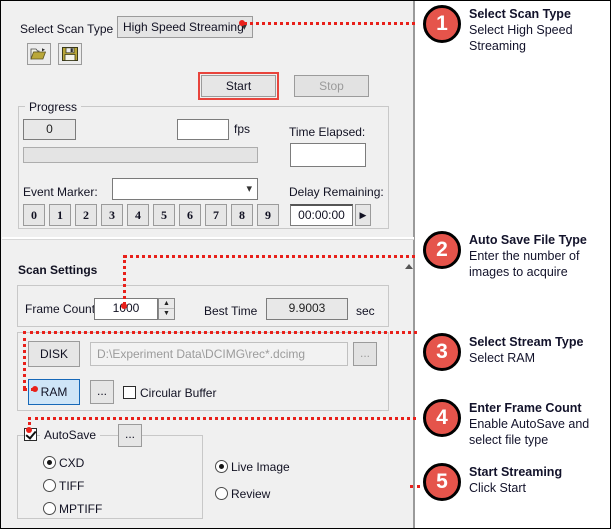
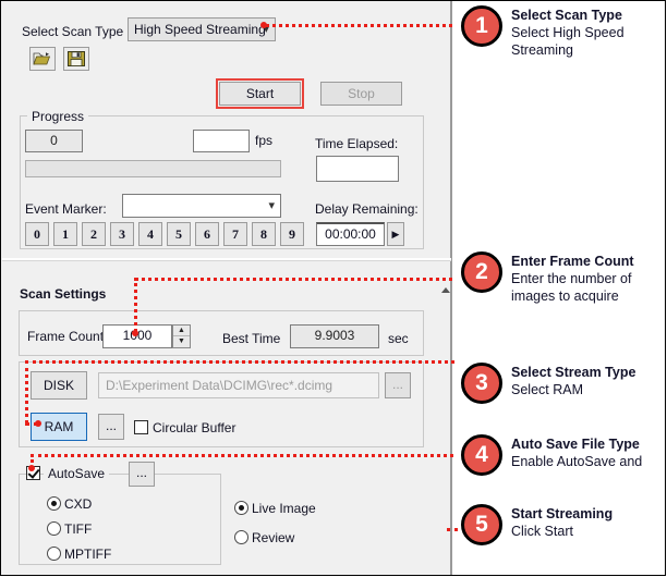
  Select Scan Type
  High Speed Streaming
  ▾
  Start
  Stop
  Progress
  0
  fps
  Time Elapsed:
  Event Marker:
  ▾
  Delay Remaining:
  00:00:00
  ▶
  0
  1
  2
  3
  4
  5
  6
  7
  8
  9
  Scan Settings
  Frame Coun
  100
  Best Time
  9.9003
  sec
  DISK
  D:\Experiment Data\DCIMG\rec*.dcimg
  ...
  RAM
  ...
  Circular Buffer
  AutoSave
  ...
  CXD
  TIFF
  MPTIFF
  Live Image
  Review
  1
  Select Scan Type
  Select High Speed
  Streaming
  2
- Auto Save File Type
+ Enter Frame Count
  Enter the number of
  images to acquire
  3
  Select Stream Type
  Select RAM
  4
- Enter Frame Count
+ Auto Save File Type
  Enable AutoSave and
- select file type
  5
  Start Streaming
  Click Start
